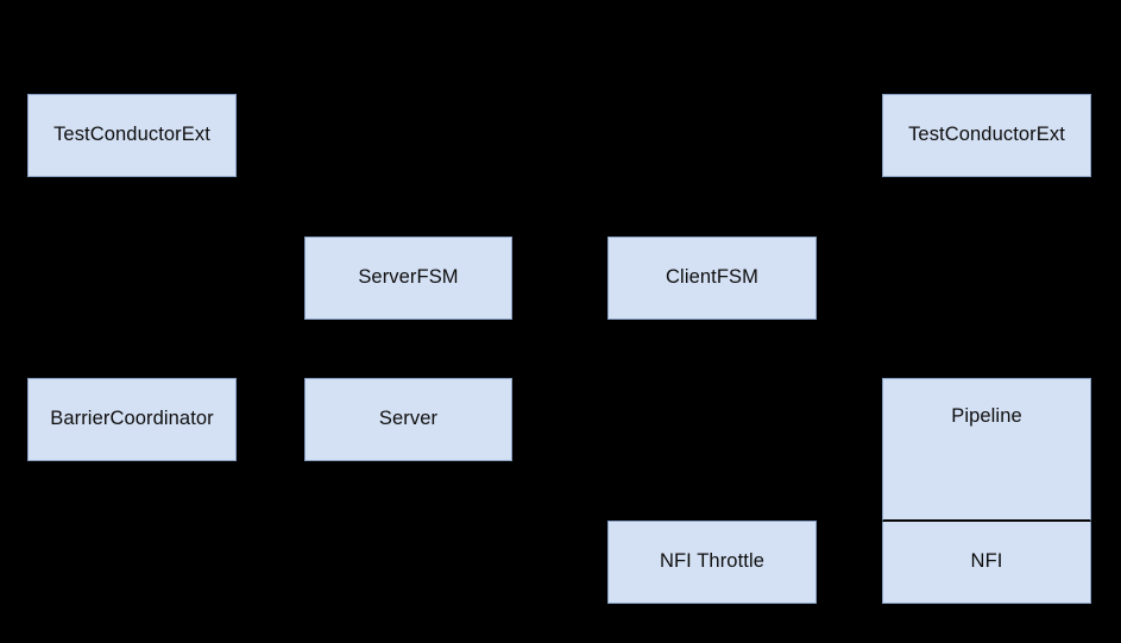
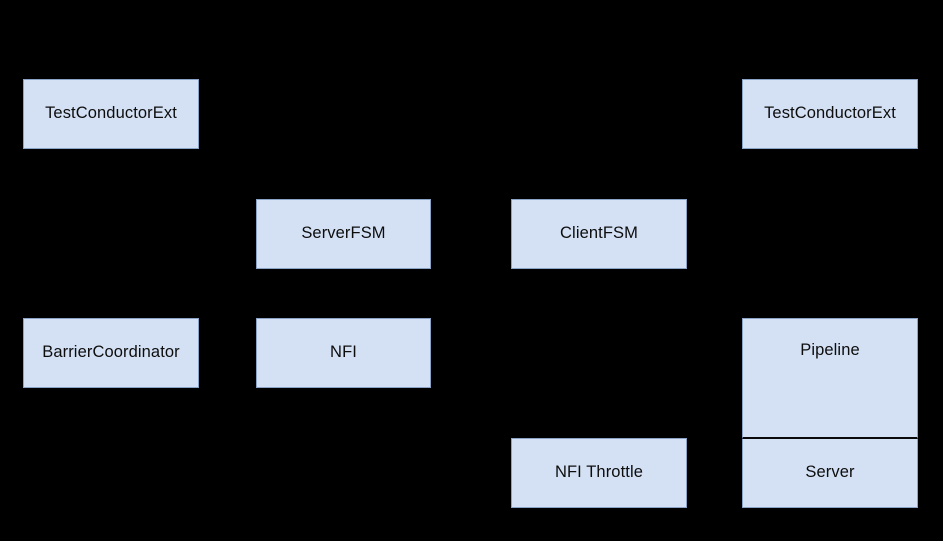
  TestConductorExt
  TestConductorExt
  ServerFSM
  ClientFSM
  BarrierCoordinator
- Server
+ NFI
  Pipeline
  NFI Throttle
- NFI
+ Server
